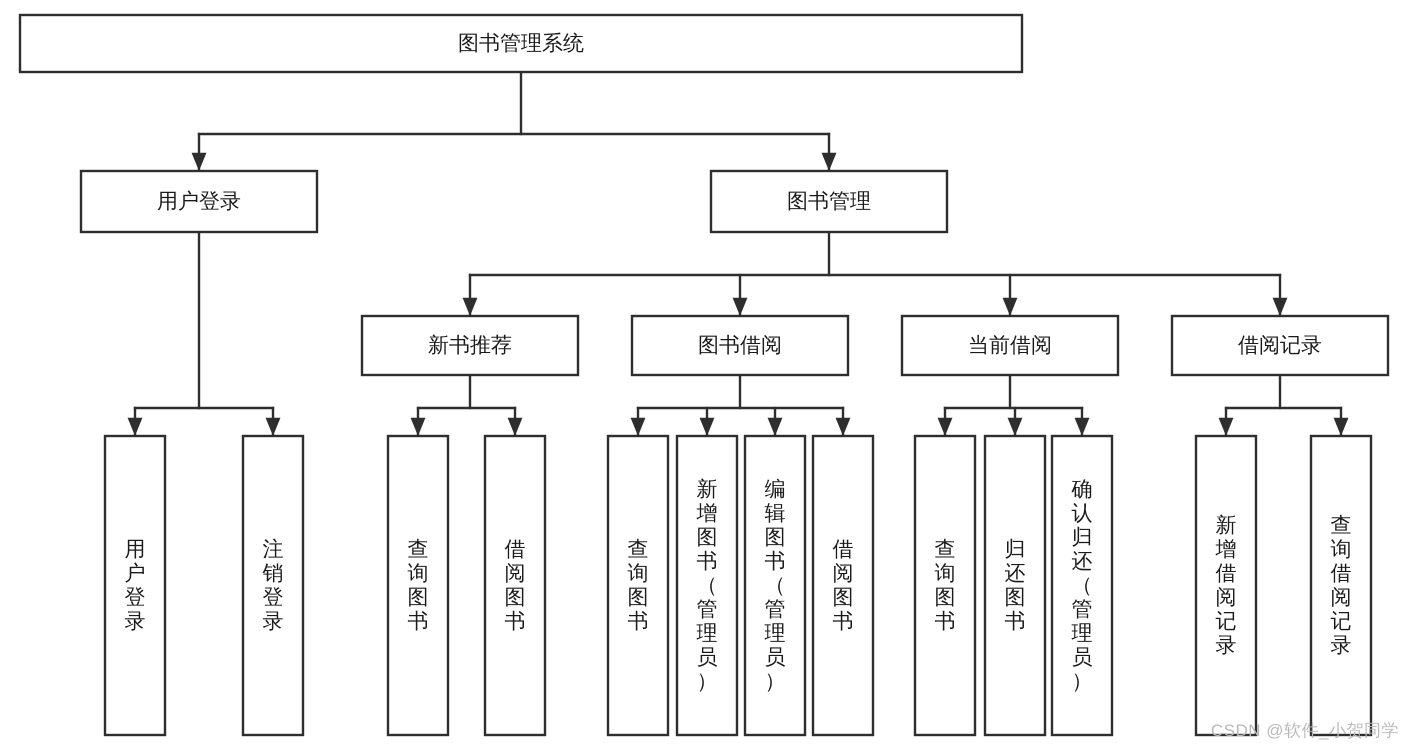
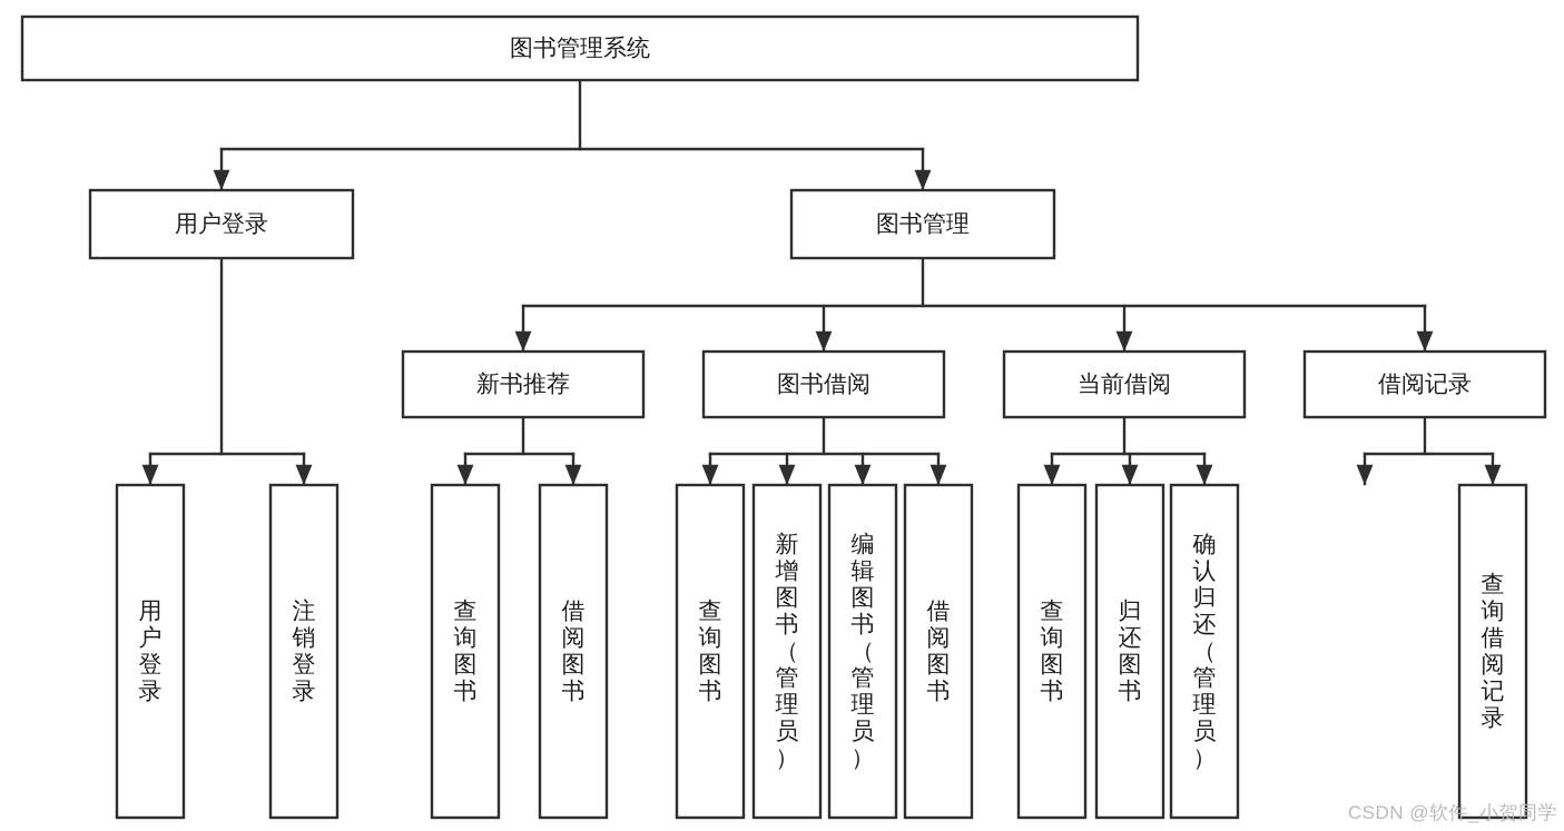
  图书管理系统
  用户登录
  图书管理
  新书推荐
  图书借阅
  当前借阅
  借阅记录
  用户登录
  注销登录
  查询图书
  借阅图书
  查询图书
  新增图书（管理员）
  编辑图书（管理员）
  借阅图书
  查询图书
  归还图书
  确认归还（管理员）
- 新增借阅记录
  查询借阅记录
  CSDN @软件_小贺同学
